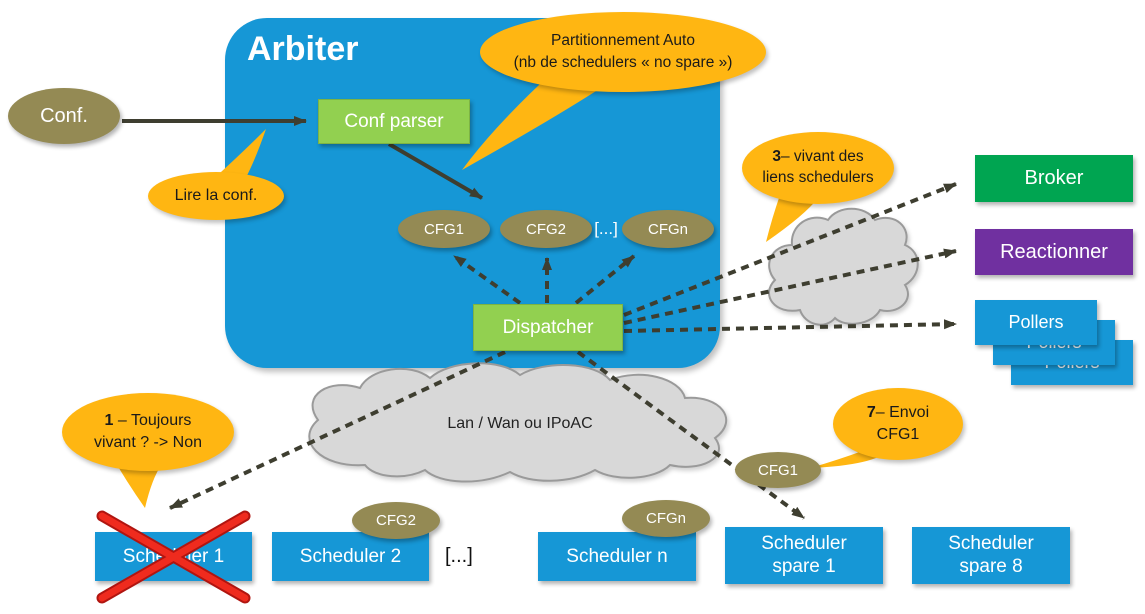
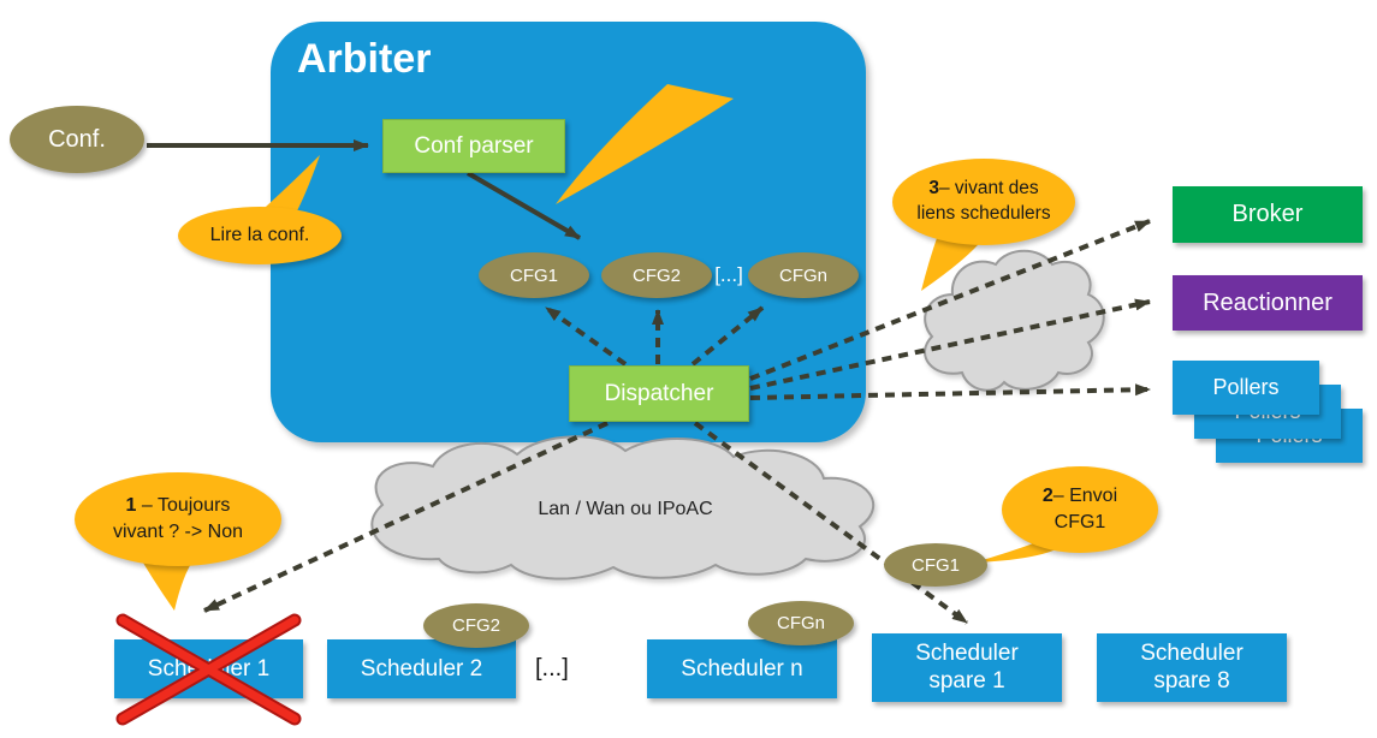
  Arbiter
  Conf.
  Conf parser
  Dispatcher
  CFG1
  CFG2
  [...]
  CFGn
- Partitionnement Auto
- (nb de schedulers « no spare »)
  Lire la conf.
  3– vivant des liens schedulers
  1 – Toujours vivant ? -> Non
- 7– Envoi CFG1
+ 2– Envoi CFG1
  Broker
  Reactionner
  Pollers
  Lan / Wan ou IPoAC
  Schler 1
  Scheduler 2
  [...]
  Scheduler n
  Scheduler spare 1
  Scheduler spare 8
  CFG2
  CFGn
  CFG1
